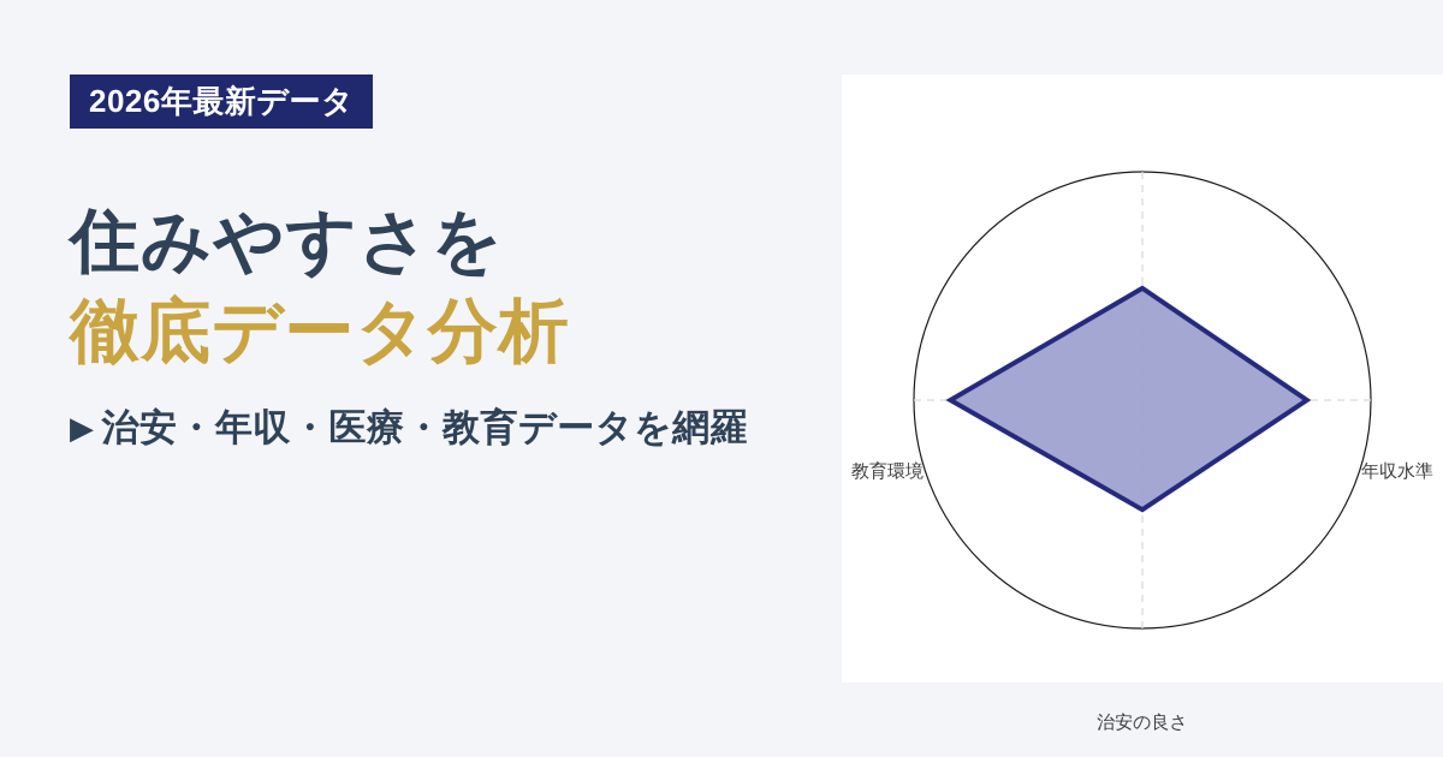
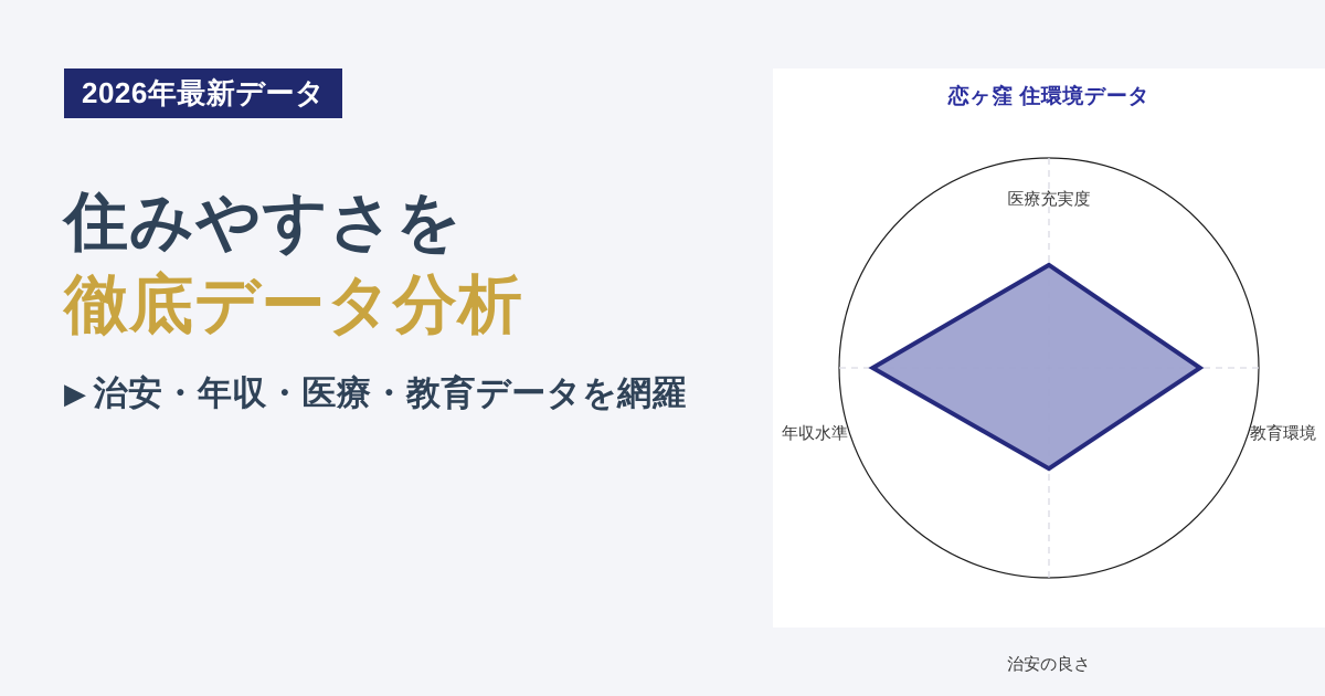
  2026年最新データ
  住みやすさを
  徹底データ分析
  ▶
  治安・年収・医療・教育データを網羅
+ 恋ヶ窪 住環境データ
+ 医療充実度
- 年収水準
+ 教育環境
  治安の良さ
- 教育環境
+ 年収水準
